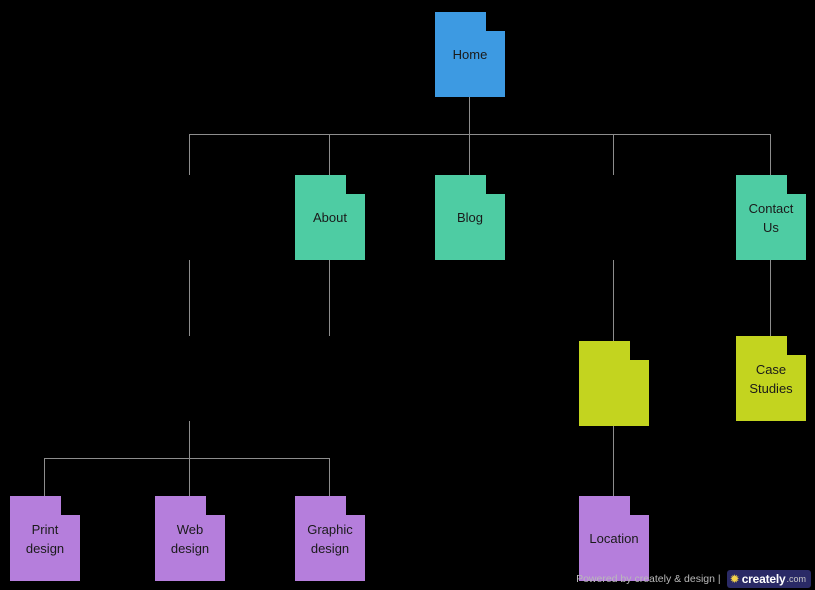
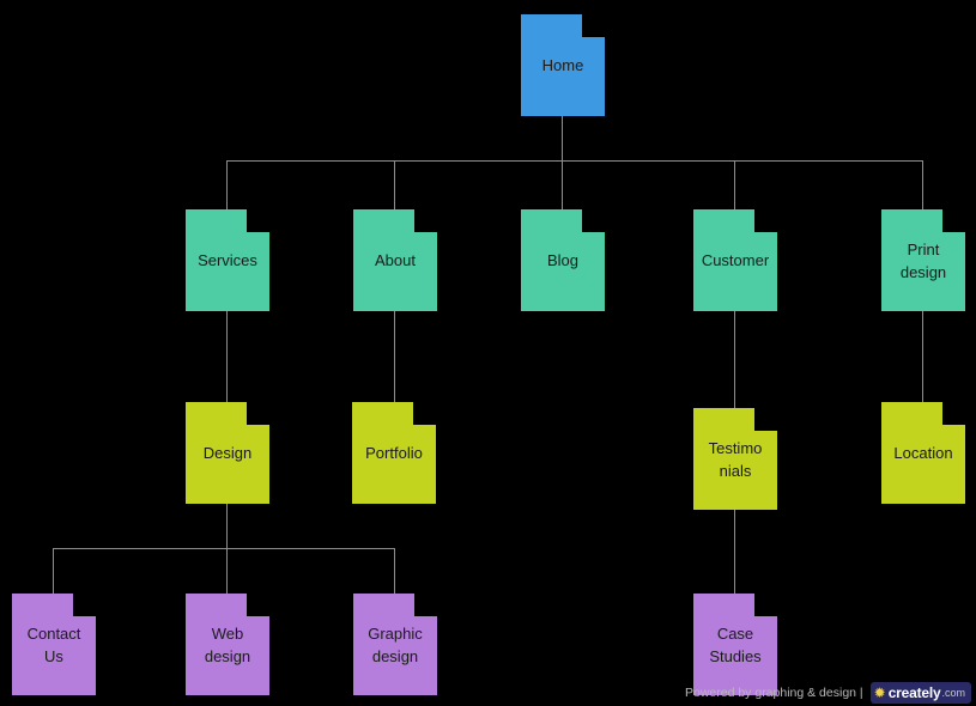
  Home
+ Services
  About
  Blog
+ Customer
- Contact Us
+ Print design
+ Design
+ Portfolio
+ Testimo
+ nials
- Case Studies
+ Location
- Print design
+ Contact Us
  Web design
  Graphic design
- Location
+ Case Studies
- Powered by creately & design |
+ Powered by graphing & design |
  ✹
  creately
  .com
